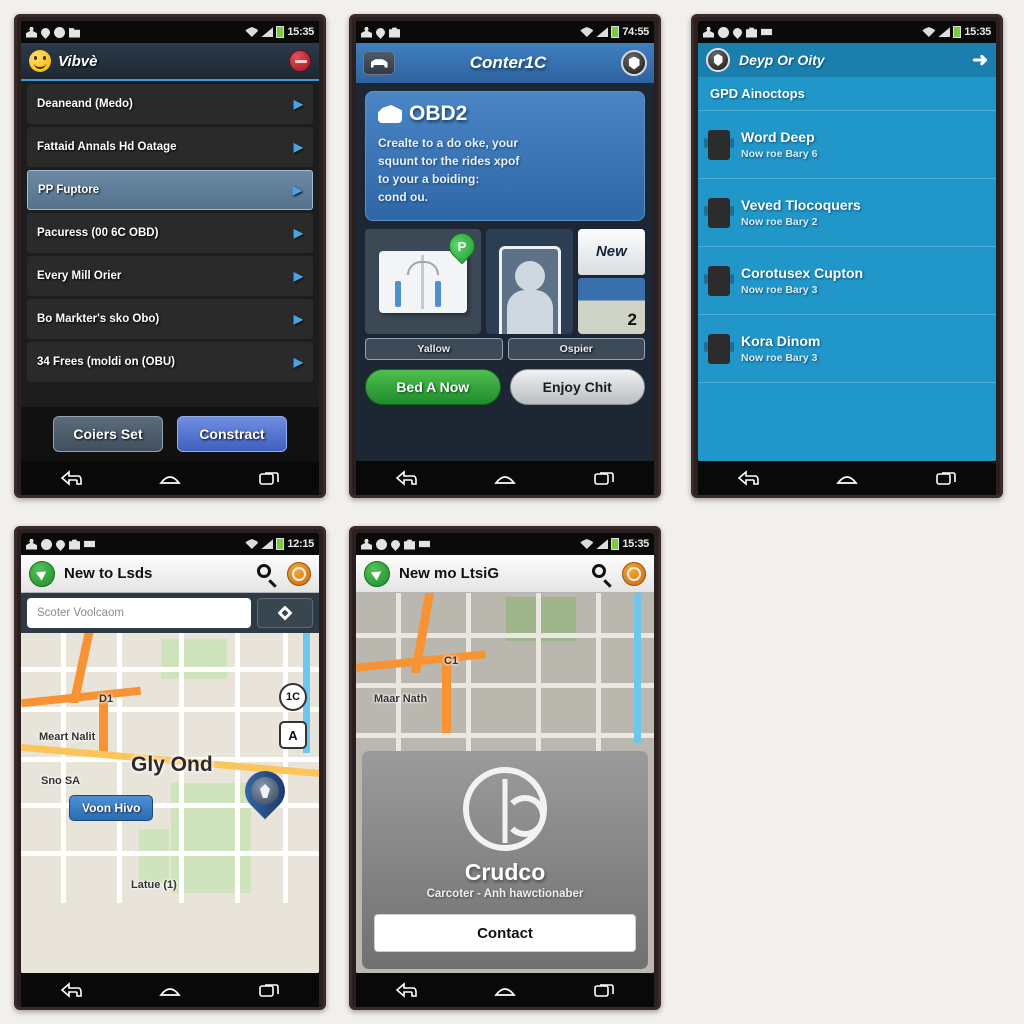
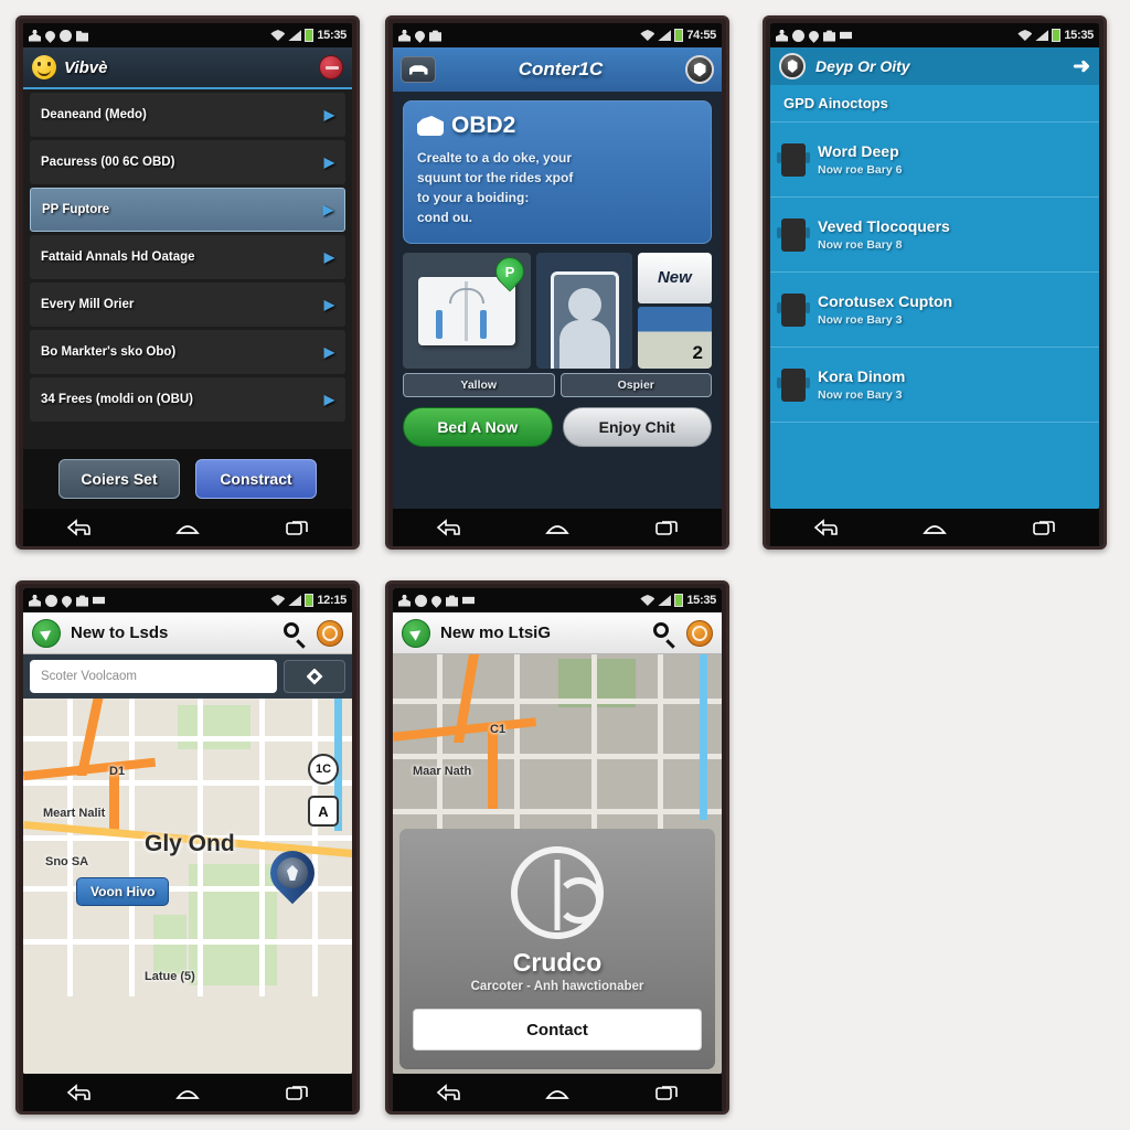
  15:35
  Vibvè
  Deaneand (Medo)
  ▶
- Fattaid Annals Hd Oatage
+ Pacuress (00 6C OBD)
  ▶
  PP Fuptore
  ▶
- Pacuress (00 6C OBD)
+ Fattaid Annals Hd Oatage
  ▶
  Every Mill Orier
  ▶
  Bo Markter's sko Obo)
  ▶
  34 Frees (moldi on (OBU)
  ▶
  Coiers Set
  Constract
  74:55
  Conter1C
  OBD2
  Crealte to a do oke, your
  squunt tor the rides xpof
  to your a boiding:
  cond ou.
  New
  2
  Yallow
  Ospier
  Bed A Now
  Enjoy Chit
  15:35
  Deyp Or Oity
  ➜
  GPD Ainoctops
  Word Deep
  Now roe Bary 6
  Veved Tlocoquers
- Now roe Bary 2
+ Now roe Bary 8
  Corotusex Cupton
  Now roe Bary 3
  Kora Dinom
  Now roe Bary 3
  12:15
  New to Lsds
  Scoter Voolcaom
  Meart Nalit
  D1
  Sno SA
  Gly Ond
- Latue (1)
+ Latue (5)
  1C
  A
  Voon Hivo
  15:35
  New mo LtsiG
  Maar Nath
  C1
  Crudco
  Carcoter - Anh hawctionaber
  Contact
